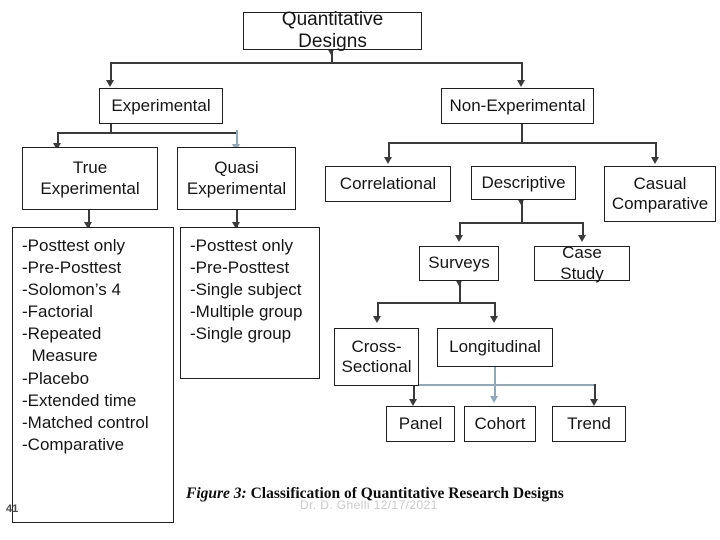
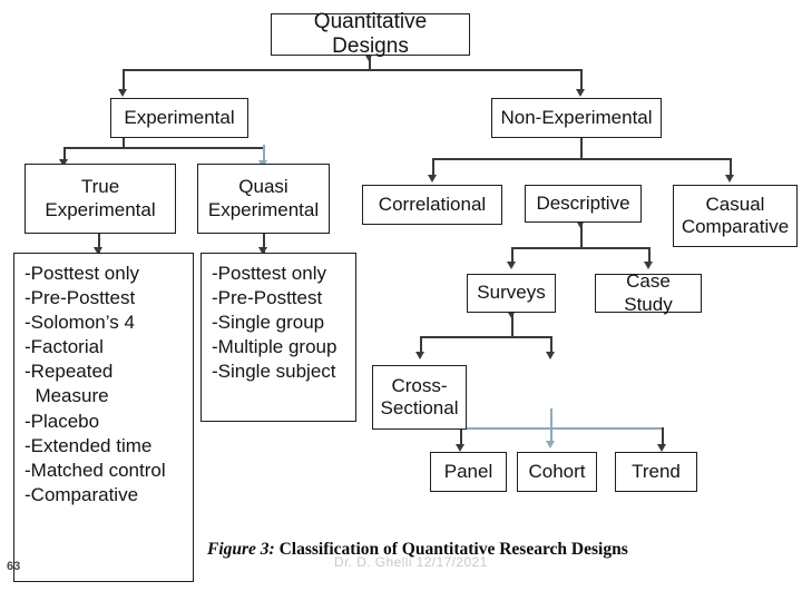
  Quantitative Designs
  Experimental
  Non-Experimental
  True
  Experimental
  Quasi
  Experimental
  Correlational
  Descriptive
  Casual
  Comparative
  Surveys
  Case Study
  Cross-
  Sectional
- Longitudinal
  Panel
  Cohort
  Trend
  -Posttest only
  -Pre-Posttest
  -Solomon’s 4
  -Factorial
  -Repeated
  Measure
  -Placebo
  -Extended time
  -Matched control
  -Comparative
  -Posttest only
  -Pre-Posttest
- -Single subject
+ -Single group
  -Multiple group
- -Single group
+ -Single subject
  Dr. D. Ghelli 12/17/2021
  Figure 3: Classification of Quantitative Research Designs
- 41
+ 63
